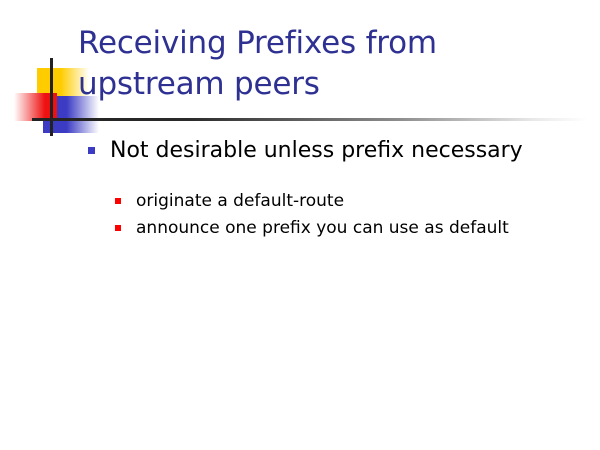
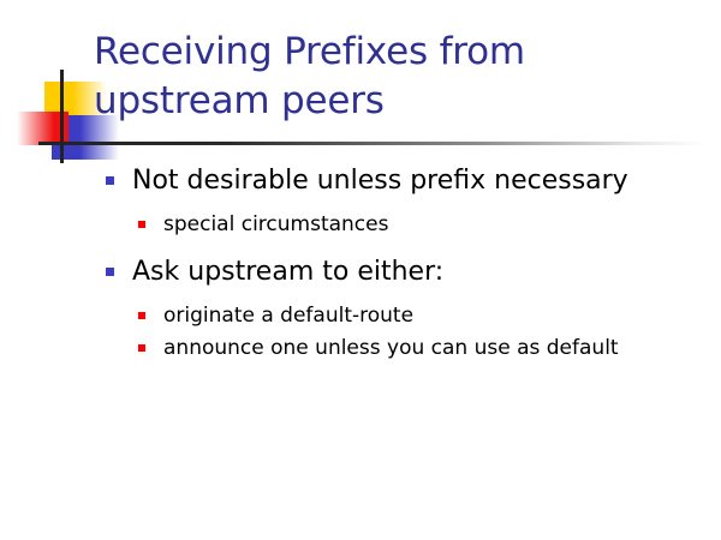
  Receiving Prefixes from
  upstream peers
  Not desirable unless prefix necessary
+ special circumstances
+ Ask upstream to either:
  originate a default-route
- announce one prefix you can use as default
+ announce one unless you can use as default
